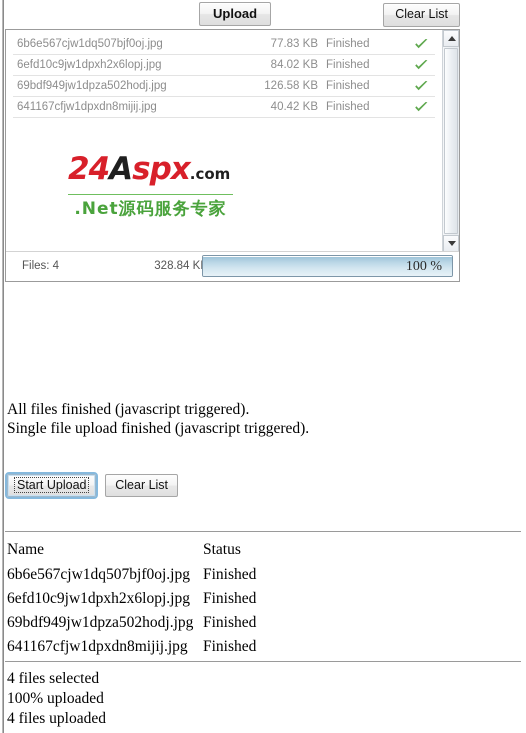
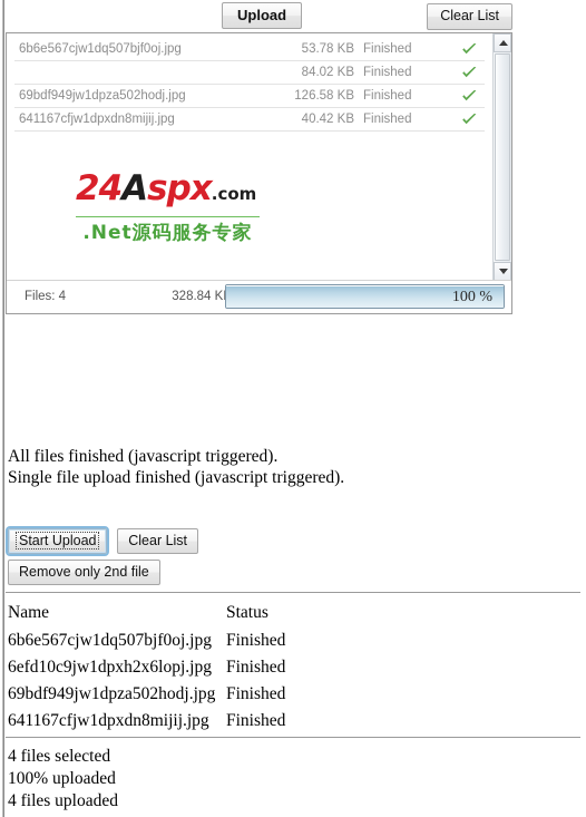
  Upload
  Clear List
  6b6e567cjw1dq507bjf0oj.jpg
- 77.83 KB
+ 53.78 KB
  Finished
- 6efd10c9jw1dpxh2x6lopj.jpg
  84.02 KB
  Finished
  69bdf949jw1dpza502hodj.jpg
  126.58 KB
  Finished
  641167cfjw1dpxdn8mijij.jpg
  40.42 KB
  Finished
  24Aspx.com
  .Net源码服务专家
  Files: 4
  328.84 K
  100 %
  All files finished (javascript triggered).
  Single file upload finished (javascript triggered).
  Start Upload Clear List
+ Remove only 2nd file
  Name	Status
  6b6e567cjw1dq507bjf0oj.jpg	Finished
  6efd10c9jw1dpxh2x6lopj.jpg	Finished
  69bdf949jw1dpza502hodj.jpg	Finished
  641167cfjw1dpxdn8mijij.jpg	Finished
  4 files selected
  100% uploaded
  4 files uploaded
